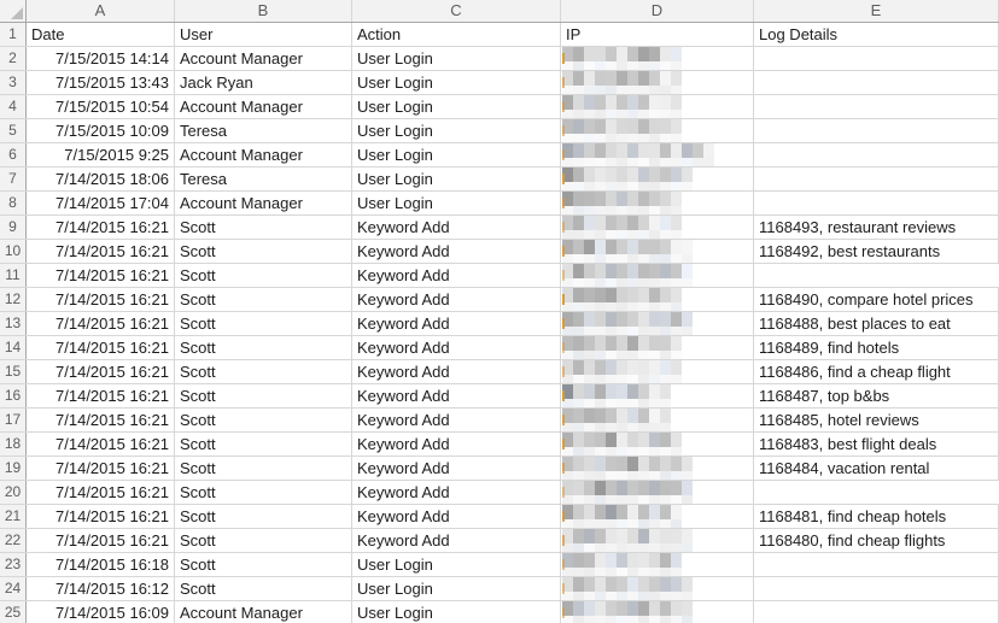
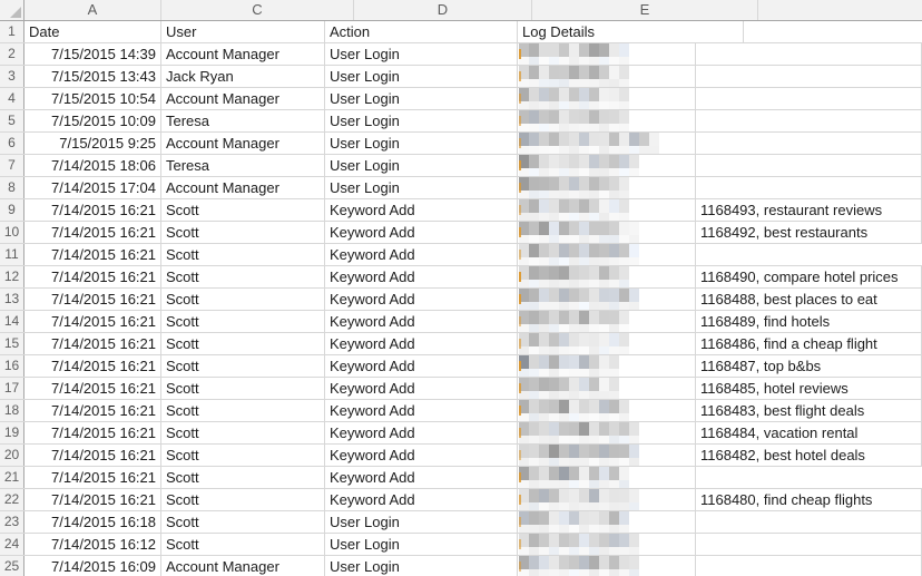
  A
- B
  C
  D
  E
  1
  Date
  User
  Action
- IP
  Log Details
  2
- 7/15/2015 14:14
+ 7/15/2015 14:39
  Account Manager
  User Login
  3
  7/15/2015 13:43
  Jack Ryan
  User Login
  4
  7/15/2015 10:54
  Account Manager
  User Login
  5
  7/15/2015 10:09
  Teresa
  User Login
  6
  7/15/2015 9:25
  Account Manager
  User Login
  7
  7/14/2015 18:06
  Teresa
  User Login
  8
  7/14/2015 17:04
  Account Manager
  User Login
  9
  7/14/2015 16:21
  Scott
  Keyword Add
  1168493, restaurant reviews
  10
  7/14/2015 16:21
  Scott
  Keyword Add
  1168492, best restaurants
  11
  7/14/2015 16:21
  Scott
  Keyword Add
  12
  7/14/2015 16:21
  Scott
  Keyword Add
  1168490, compare hotel prices
  13
  7/14/2015 16:21
  Scott
  Keyword Add
  1168488, best places to eat
  14
  7/14/2015 16:21
  Scott
  Keyword Add
  1168489, find hotels
  15
  7/14/2015 16:21
  Scott
  Keyword Add
  1168486, find a cheap flight
  16
  7/14/2015 16:21
  Scott
  Keyword Add
  1168487, top b&bs
  17
  7/14/2015 16:21
  Scott
  Keyword Add
  1168485, hotel reviews
  18
  7/14/2015 16:21
  Scott
  Keyword Add
  1168483, best flight deals
  19
  7/14/2015 16:21
  Scott
  Keyword Add
  1168484, vacation rental
  20
  7/14/2015 16:21
  Scott
  Keyword Add
+ 1168482, best hotel deals
  21
  7/14/2015 16:21
  Scott
  Keyword Add
- 1168481, find cheap hotels
  22
  7/14/2015 16:21
  Scott
  Keyword Add
  1168480, find cheap flights
  23
  7/14/2015 16:18
  Scott
  User Login
  24
  7/14/2015 16:12
  Scott
  User Login
  25
  7/14/2015 16:09
  Account Manager
  User Login
